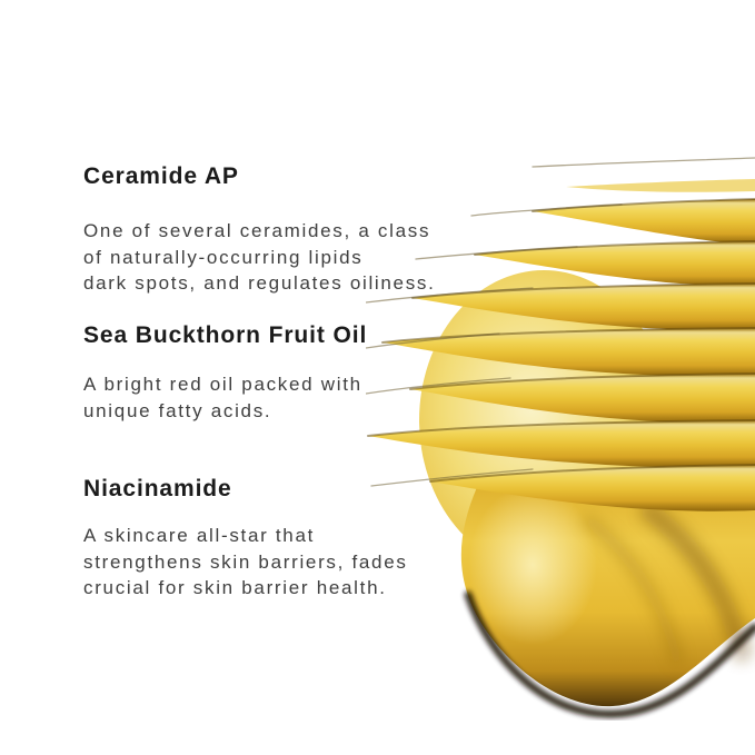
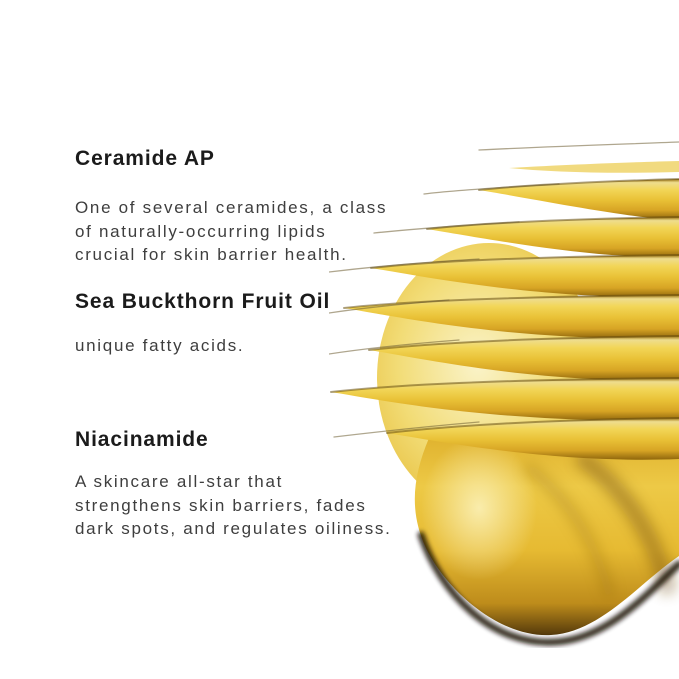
  Ceramide AP
  One of several ceramides, a class
  of naturally-occurring lipids
- dark spots, and regulates oiliness.
+ crucial for skin barrier health.
  Sea Buckthorn Fruit Oil
- A bright red oil packed with
  unique fatty acids.
  Niacinamide
  A skincare all-star that
  strengthens skin barriers, fades
- crucial for skin barrier health.
+ dark spots, and regulates oiliness.
